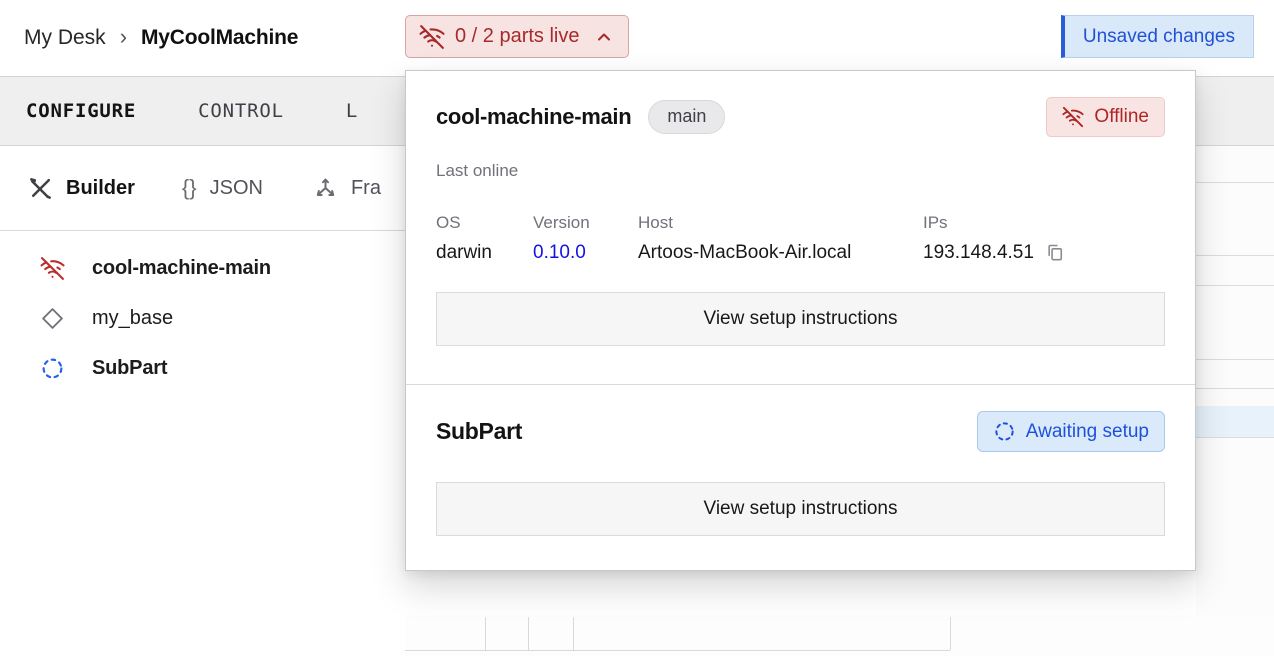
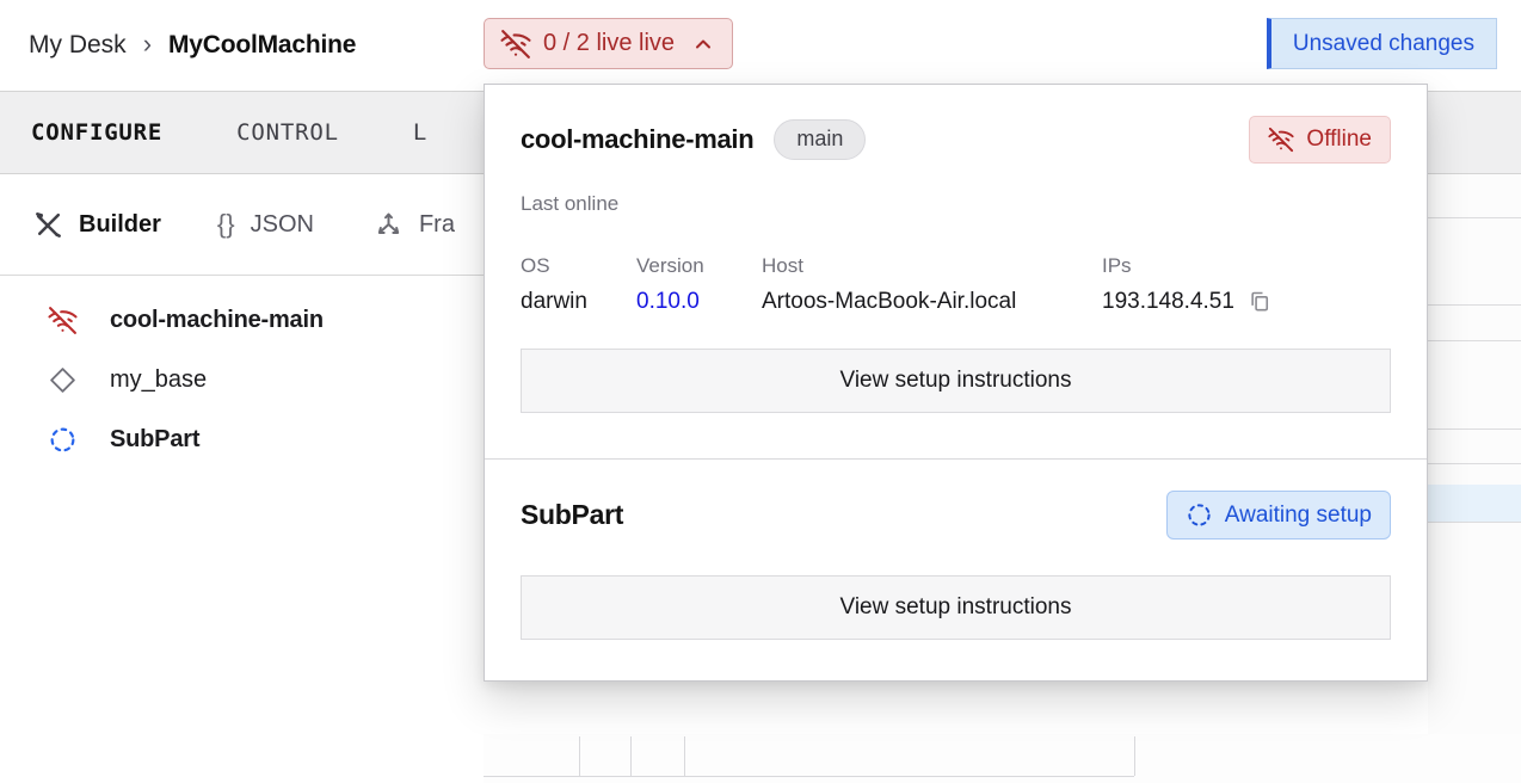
  My Desk
  ›
  MyCoolMachine
- 0 / 2 parts live
+ 0 / 2 live live
  Unsaved changes
  CONFIGURE
  CONTROL
  L
  Builder
  {}
  JSON
  Fra
  cool-machine-main
  my_base
  SubPart
  cool-machine-main
  main
  Offline
  Last online
  OS
  Version
  Host
  IPs
  darwin
  0.10.0
  Artoos-MacBook-Air.local
  193.148.4.51
  View setup instructions
  SubPart
  Awaiting setup
  View setup instructions
